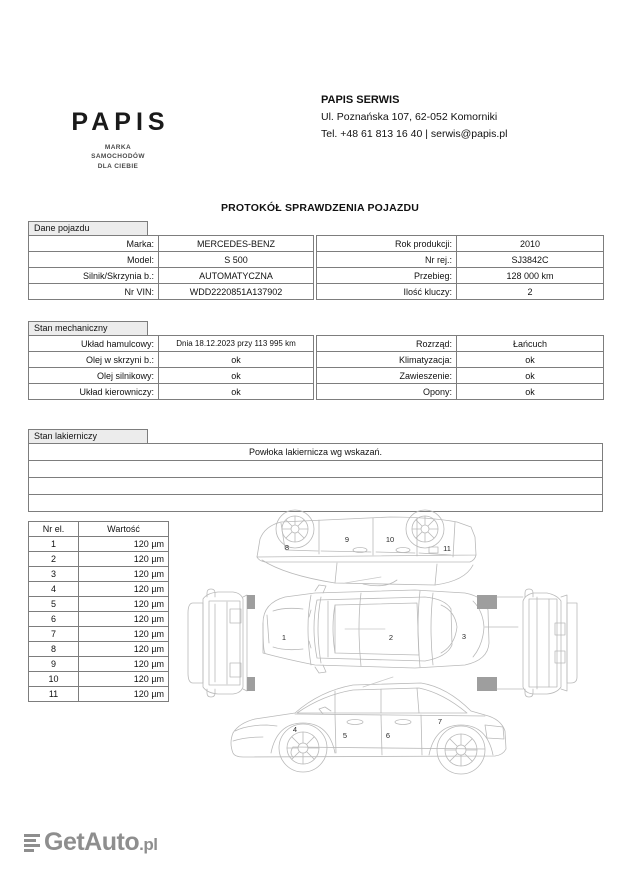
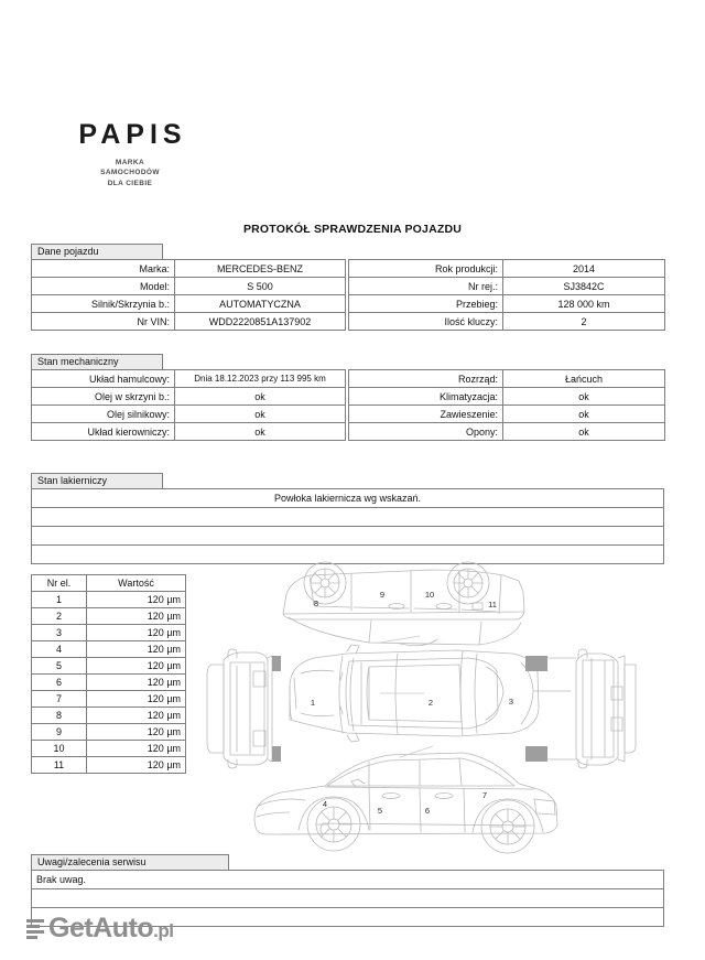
  PAPIS
- PAPIS SERWIS
- Ul. Poznańska 107, 62-052 Komorniki
- Tel. +48 61 813 16 40 | serwis@papis.pl
  PROTOKÓŁ SPRAWDZENIA POJAZDU
  Dane pojazdu
- Marka:	MERCEDES-BENZ		Rok produkcji:	2010
+ Marka:	MERCEDES-BENZ		Rok produkcji:	2014
  Model:	S 500		Nr rej.:	SJ3842C
  Silnik/Skrzynia b.:	AUTOMATYCZNA		Przebieg:	128 000 km
  Nr VIN:	WDD2220851A137902		Ilość kluczy:	2
  Stan mechaniczny
  Układ hamulcowy:	Dnia 18.12.2023 przy 113 995 km		Rozrząd:	Łańcuch
  Olej w skrzyni b.:	ok		Klimatyzacja:	ok
  Olej silnikowy:	ok		Zawieszenie:	ok
  Układ kierowniczy:	ok		Opony:	ok
  Stan lakierniczy
  Powłoka lakiernicza wg wskazań.
  Nr el.	Wartość
  1	120 µm
  2	120 µm
  3	120 µm
  4	120 µm
  5	120 µm
  6	120 µm
  7	120 µm
  8	120 µm
  9	120 µm
  10	120 µm
  11	120 µm
  8
  9
  10
  11
  1
  2
  3
  4
  5
  6
  7
+ Uwagi/zalecenia serwisu
+ Brak uwag.
  GetAuto.pl
